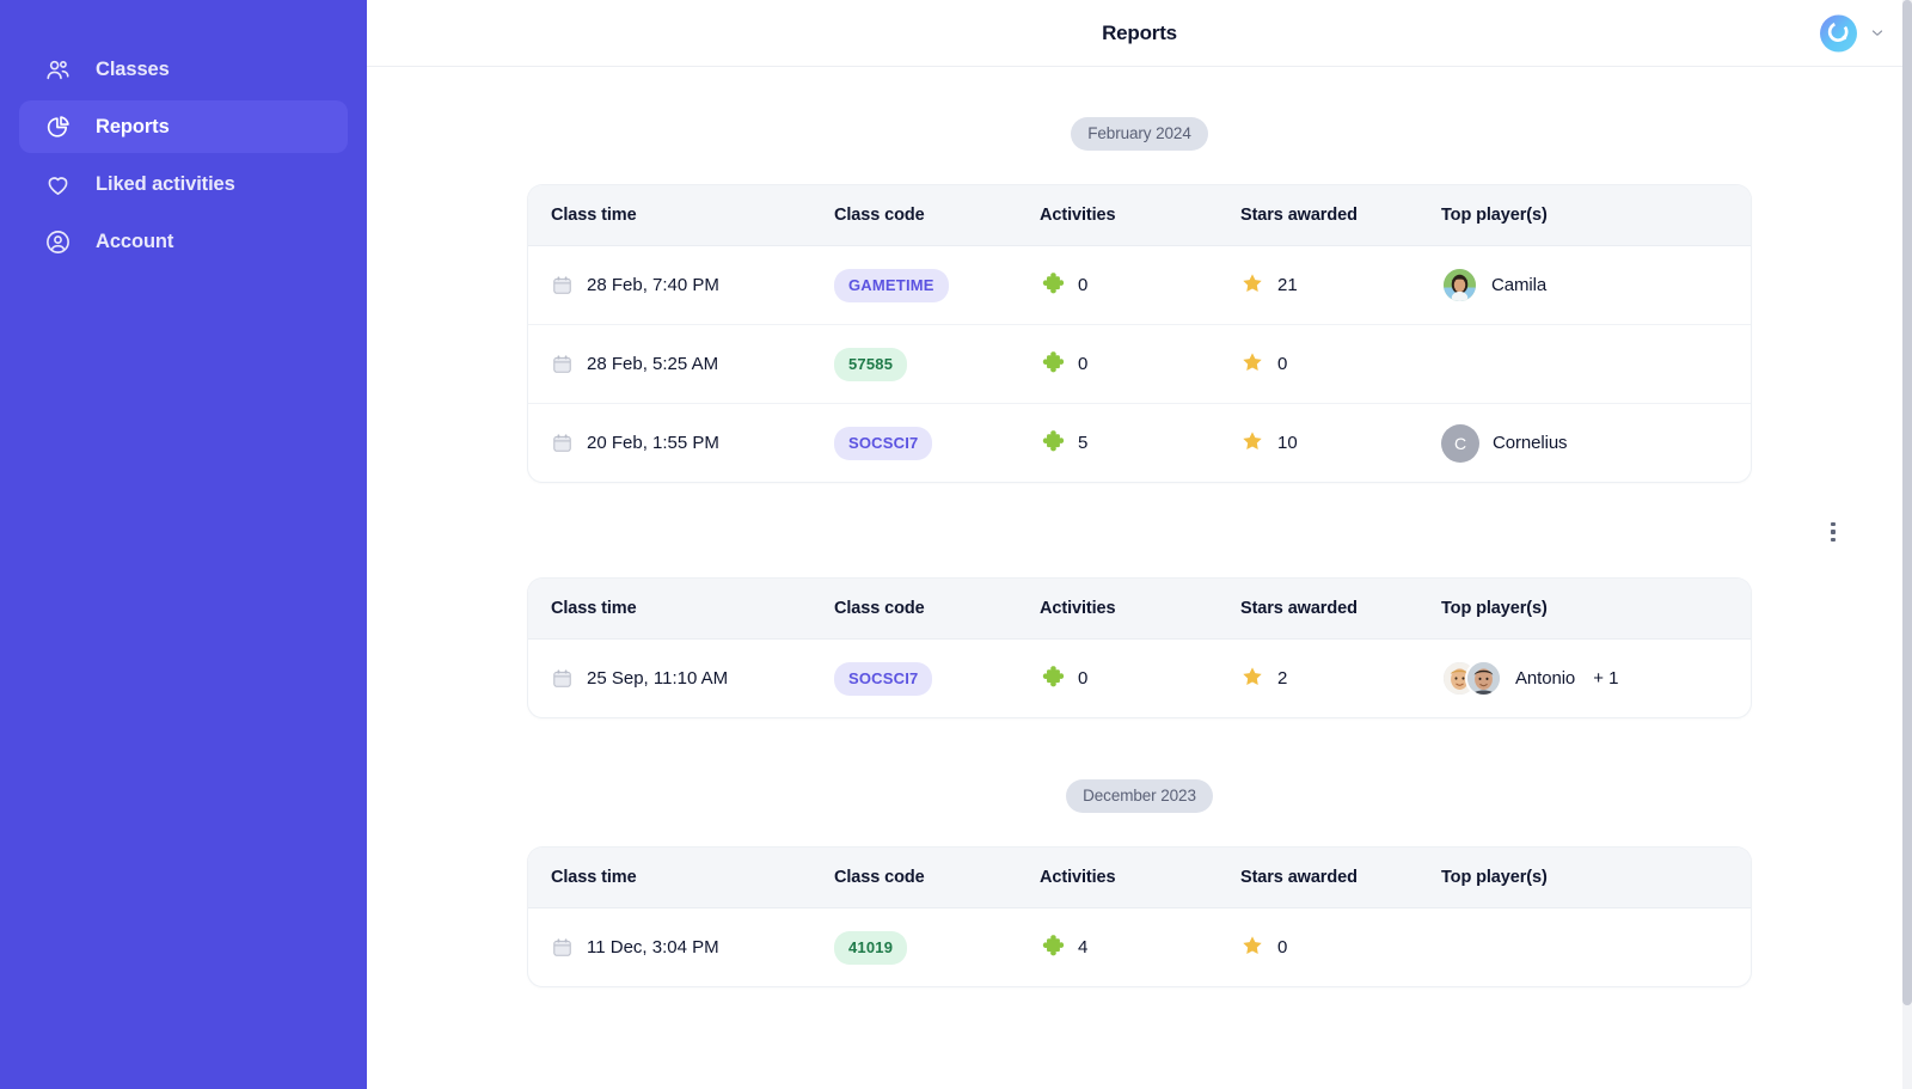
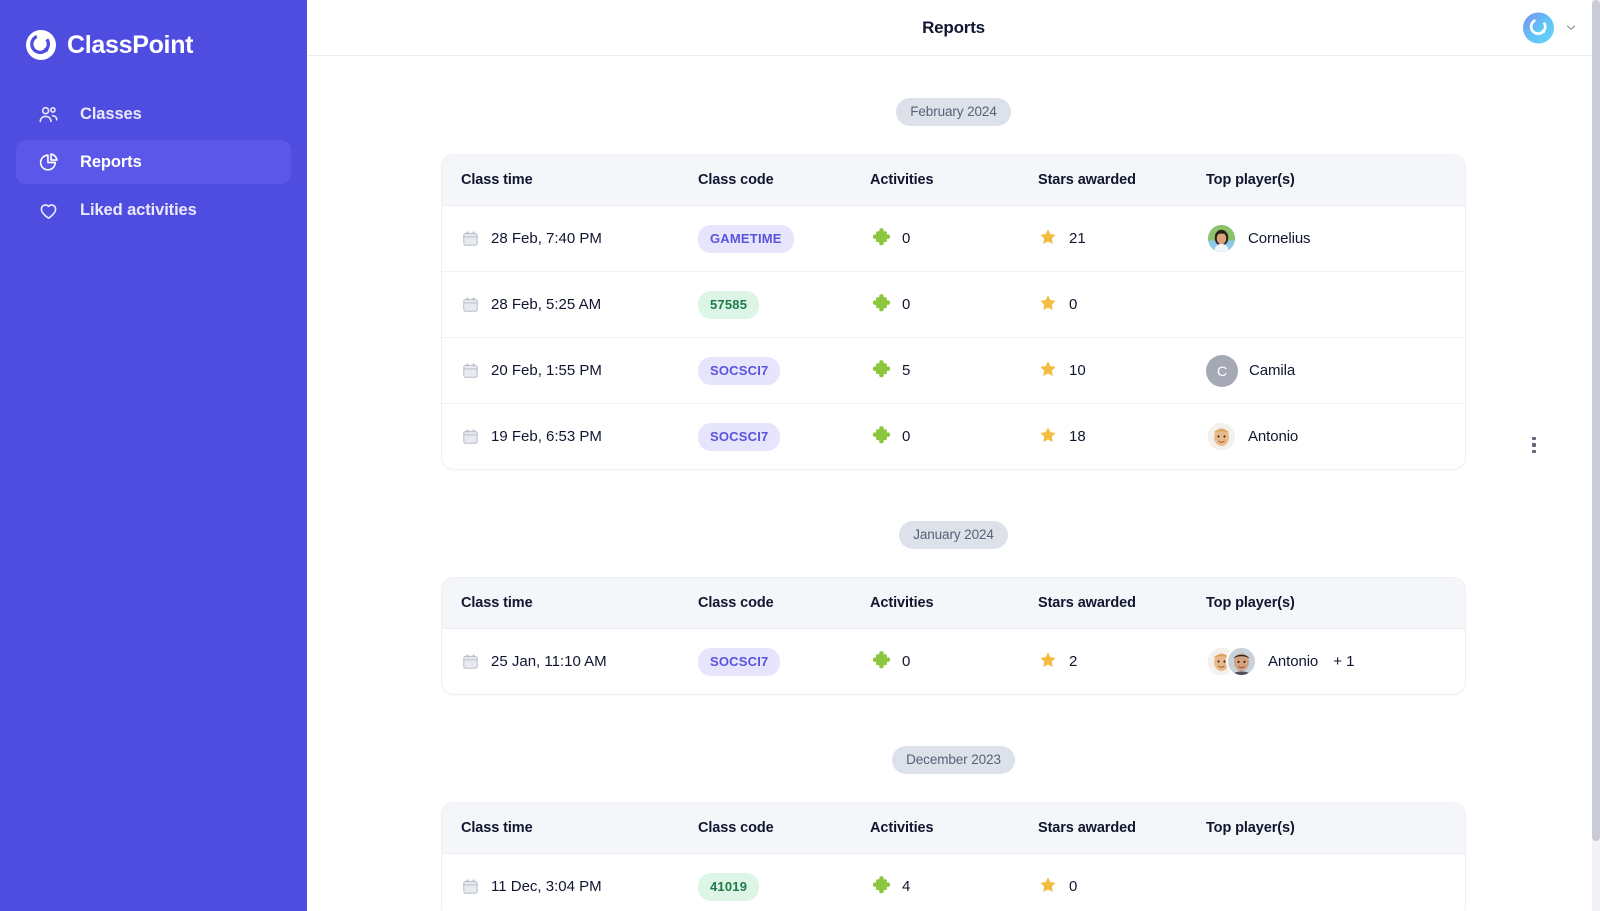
+ ClassPoint
  Classes
  Reports
  Liked activities
- Account
  Reports
  February 2024
  Class time	Class code	Activities	Stars awarded	Top player(s)
- 28 Feb, 7:40 PM	GAMETIME	0	21	Camila
+ 28 Feb, 7:40 PM	GAMETIME	0	21	Cornelius
  28 Feb, 5:25 AM	57585	0	0
- 20 Feb, 1:55 PM	SOCSCI7	5	10	C Cornelius
+ 20 Feb, 1:55 PM	SOCSCI7	5	10	C Camila
+ 19 Feb, 6:53 PM	SOCSCI7	0	18	Antonio
+ January 2024
  Class time	Class code	Activities	Stars awarded	Top player(s)
- 25 Sep, 11:10 AM	SOCSCI7	0	2	Antonio + 1
+ 25 Jan, 11:10 AM	SOCSCI7	0	2	Antonio + 1
  December 2023
  Class time	Class code	Activities	Stars awarded	Top player(s)
  11 Dec, 3:04 PM	41019	4	0
